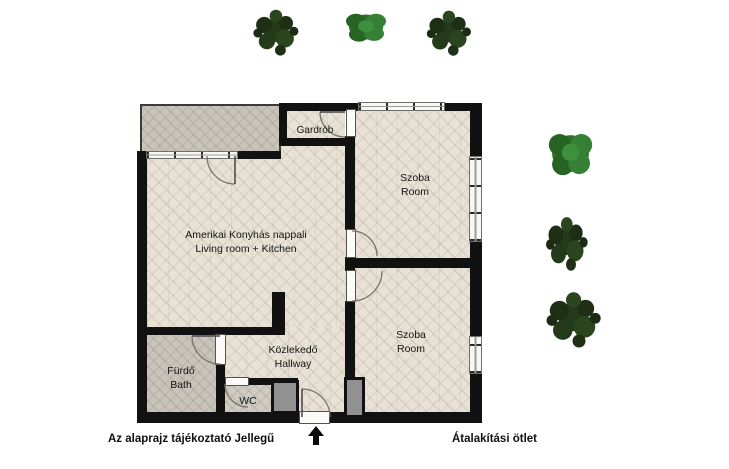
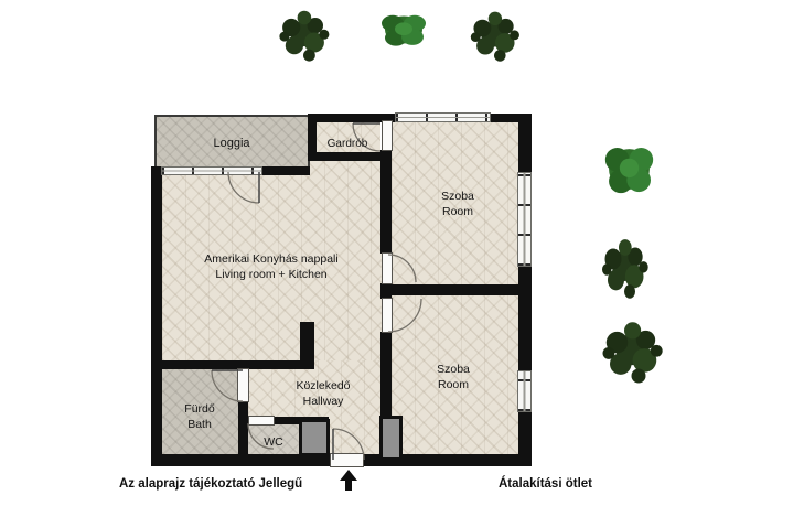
+ Loggia
  Gardrób
  Szoba
  Room
  Amerikai Konyhás nappali
  Living room + Kitchen
  Szoba
  Room
  Közlekedő
  Hallway
  Fürdő
  Bath
  WC
  Az alaprajz tájékoztató Jellegű
  Átalakítási ötlet
